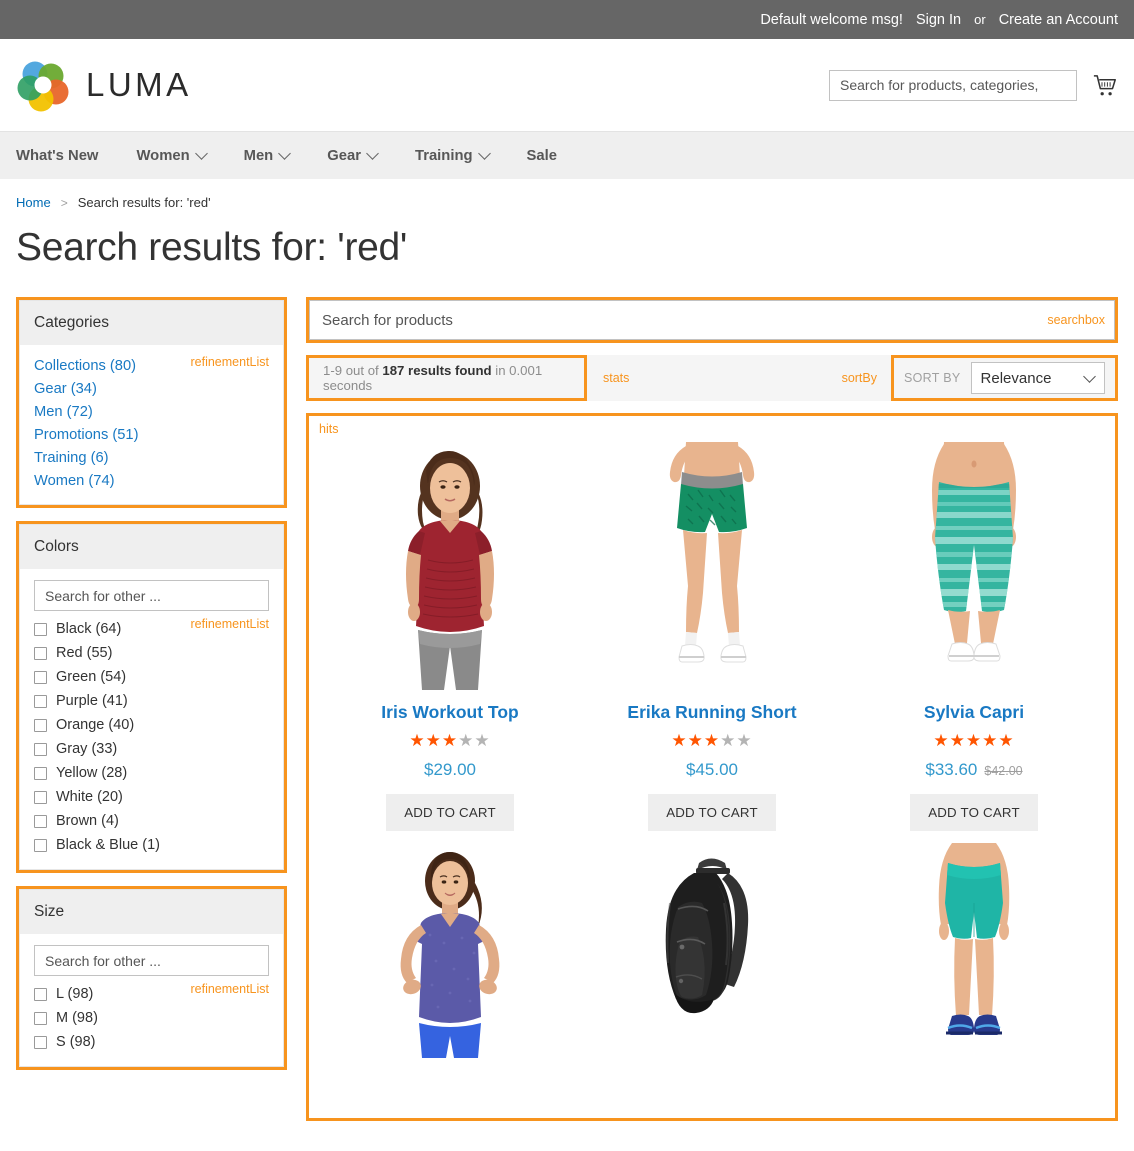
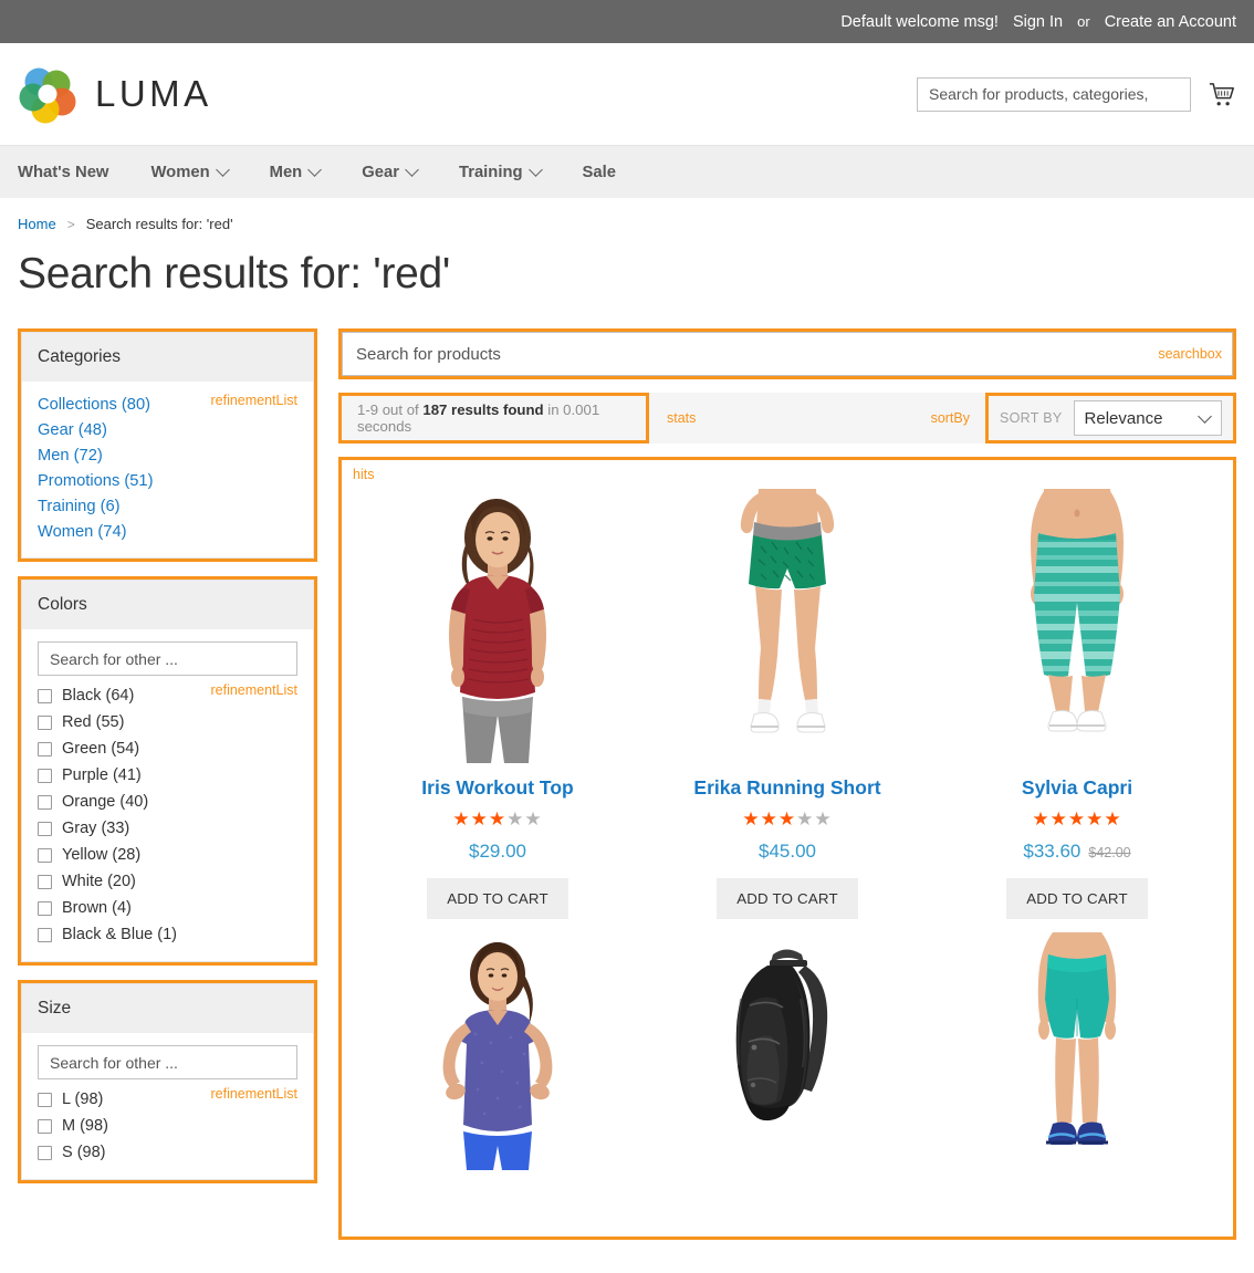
  Default welcome msg!
  Sign In
  or
  Create an Account
  LUMA
  Search for products, categories,
  What's New
  Women
  Men
  Gear
  Training
  Sale
  Home
  >
  Search results for: 'red'
  Search results for: 'red'
  Categories
  refinementList
  Collections (80)
- Gear (34)
+ Gear (48)
  Men (72)
  Promotions (51)
  Training (6)
  Women (74)
  Colors
  Search for other ...
  refinementList
  Black (64)
  Red (55)
  Green (54)
  Purple (41)
  Orange (40)
  Gray (33)
  Yellow (28)
  White (20)
  Brown (4)
  Black & Blue (1)
  Size
  Search for other ...
  refinementList
  L (98)
  M (98)
  S (98)
  Search for products
  searchbox
  1-9 out of 187 results found in 0.001 seconds
  stats
  sortBy
  SORT BY
  Relevance
  hits
  Iris Workout Top
  ★★★★★
  $29.00
  ADD TO CART
  Erika Running Short
  ★★★★★
  $45.00
  ADD TO CART
  Sylvia Capri
  ★★★★★
  $33.60
  $42.00
  ADD TO CART
